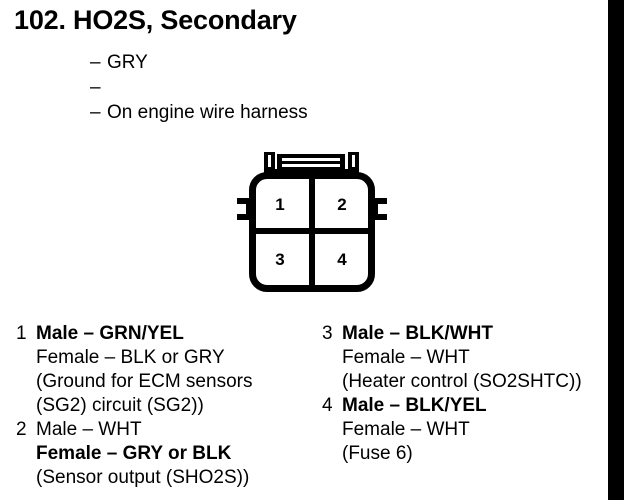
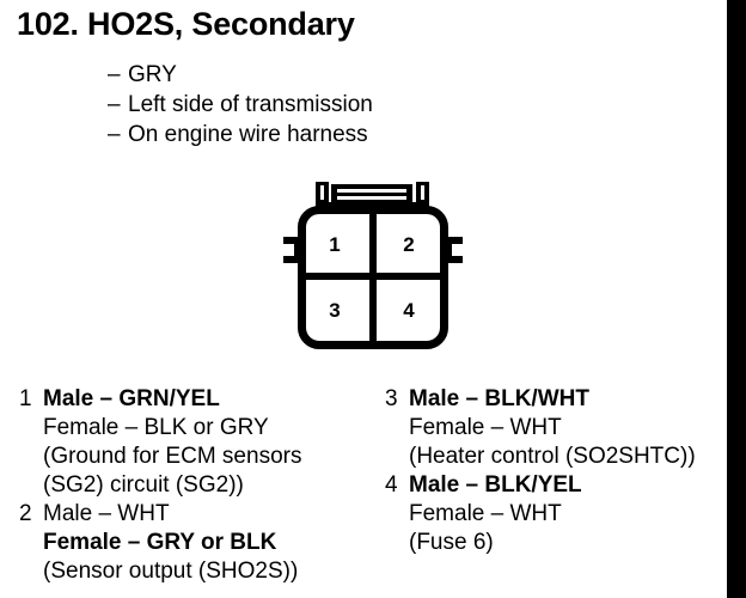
  102. HO2S, Secondary
  –
  GRY
  –
+ Left side of transmission
  –
  On engine wire harness
  1
  2
  3
  4
  1
  Male – GRN/YEL
  Female – BLK or GRY
  (Ground for ECM sensors
  (SG2) circuit (SG2))
  2
  Male – WHT
  Female – GRY or BLK
  (Sensor output (SHO2S))
  3
  Male – BLK/WHT
  Female – WHT
  (Heater control (SO2SHTC))
  4
  Male – BLK/YEL
  Female – WHT
  (Fuse 6)
